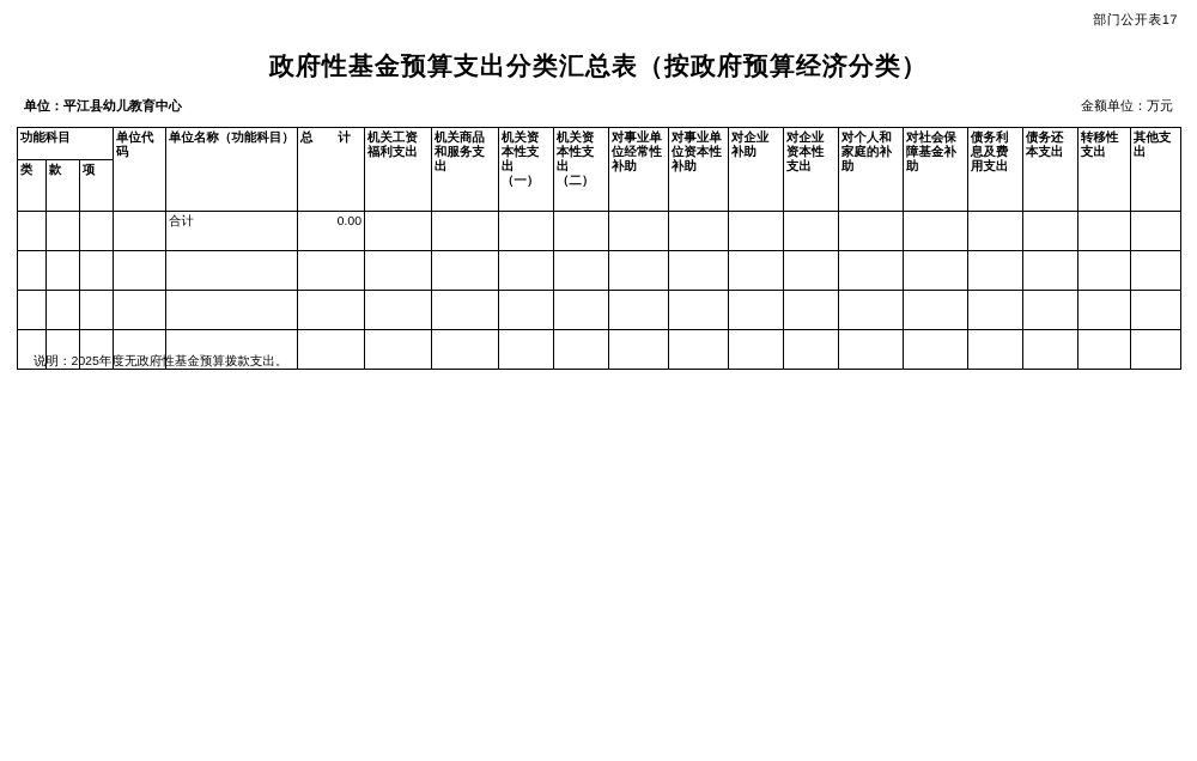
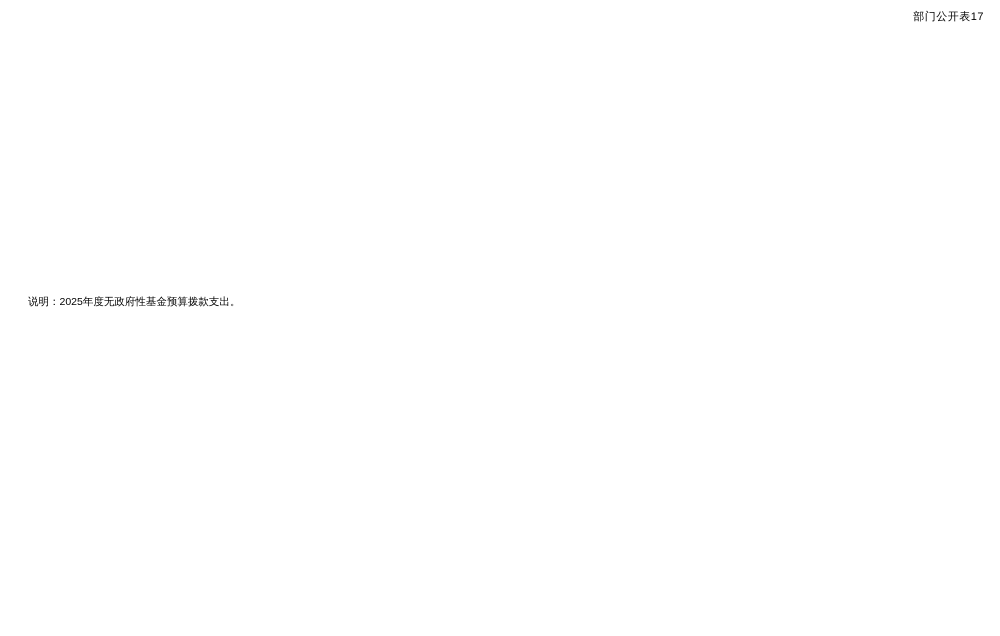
  部门公开表17
- 政府性基金预算支出分类汇总表（按政府预算经济分类）
- 单位：平江县幼儿教育中心
- 金额单位：万元
- 功能科目	单位代码	单位名称（功能科目）	总 计	机关工资福利支出	机关商品和服务支出	机关资本性支出（一）	机关资本性支出（二）	对事业单位经常性补助	对事业单位资本性补助	对企业补助	对企业资本性支出	对个人和家庭的补助	对社会保障基金补助	债务利息及费用支出	债务还本支出	转移性支出	其他支出
- 类	款	项
- 				合计	0.00
  说明：2025年度无政府性基金预算拨款支出。
